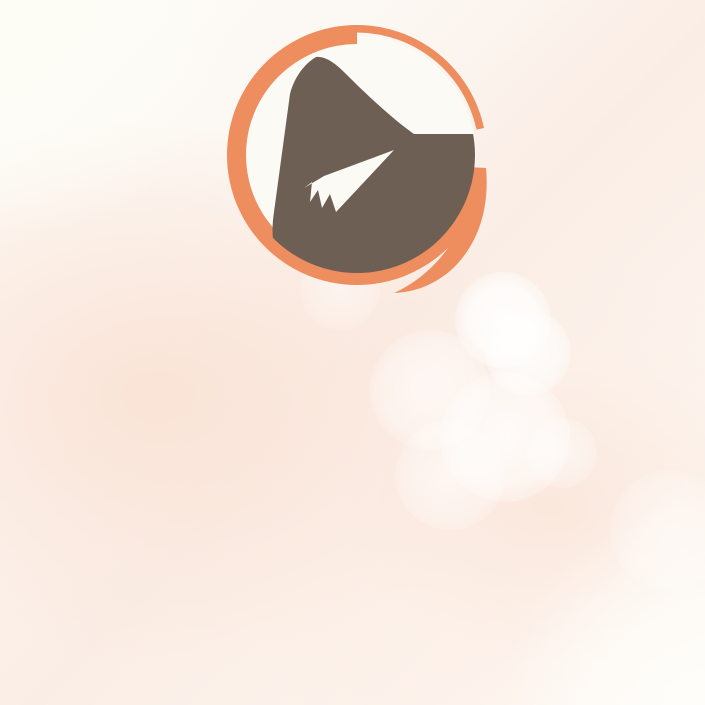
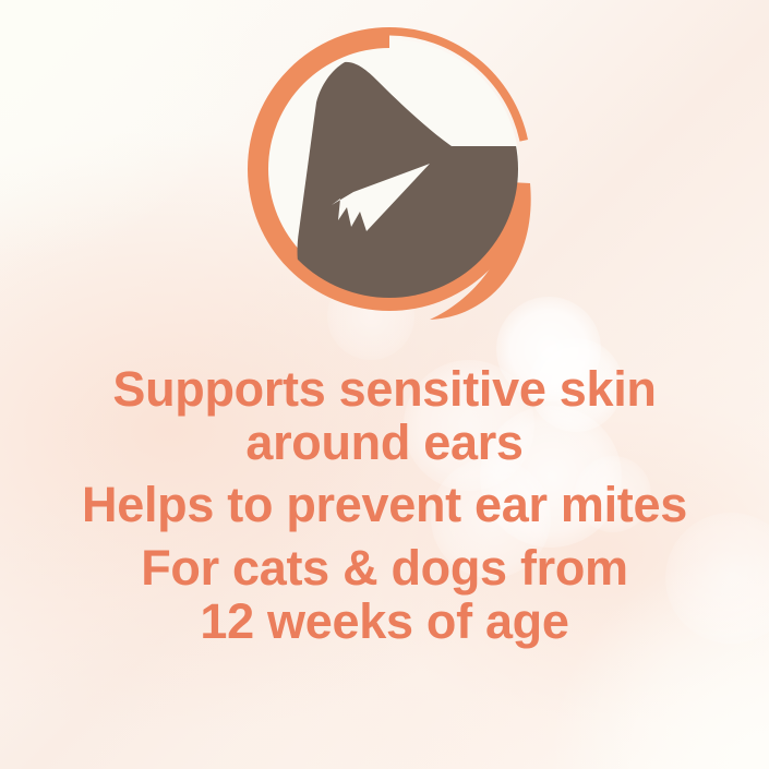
+ Supports sensitive skin
+ around ears
+ Helps to prevent ear mites
+ For cats & dogs from
+ 12 weeks of age
